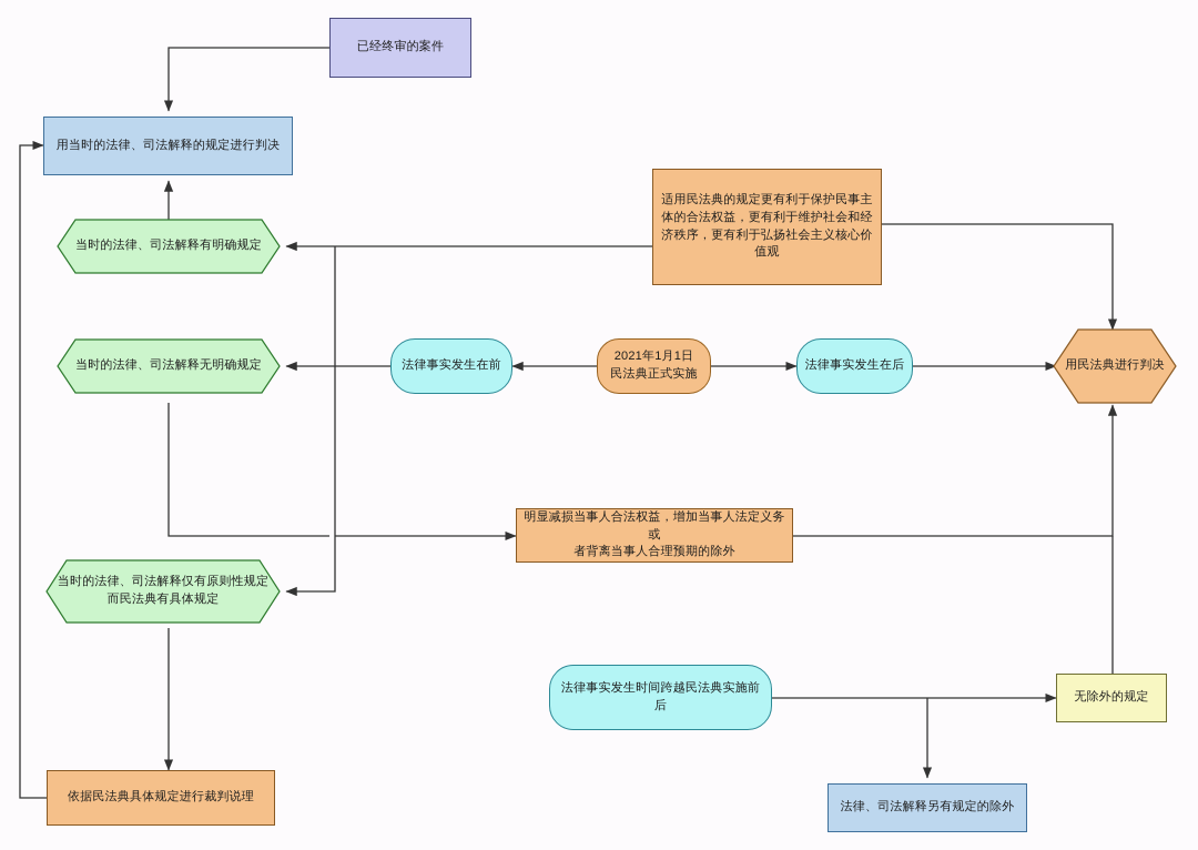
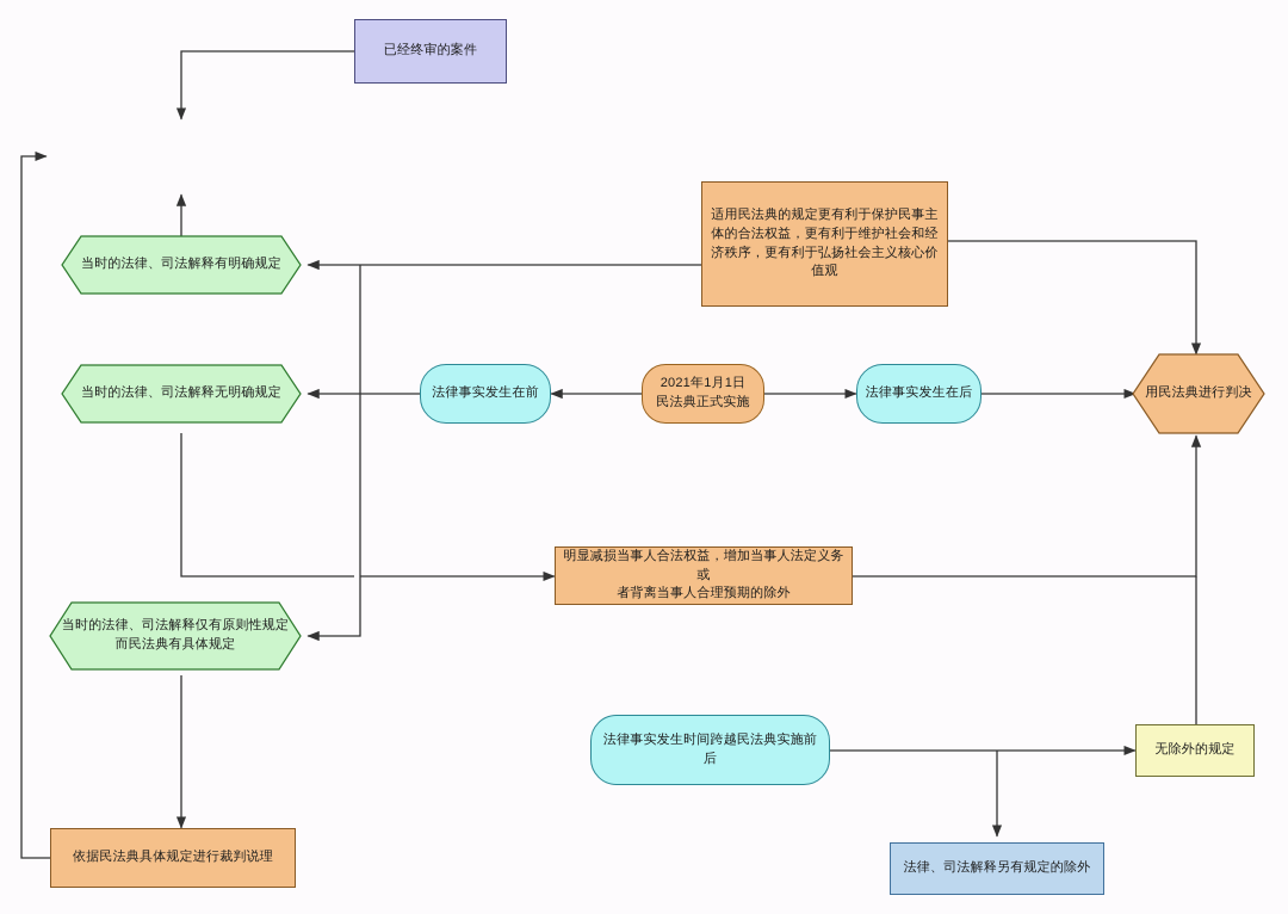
  已经终审的案件
- 用当时的法律、司法解释的规定进行判决
  当时的法律、司法解释有明确规定
  当时的法律、司法解释无明确规定
  当时的法律、司法解释仅有原则性规定
  而民法典有具体规定
  适用民法典的规定更有利于保护民事主
  体的合法权益，更有利于维护社会和经
  济秩序，更有利于弘扬社会主义核心价
  值观
  法律事实发生在前
  2021年1月1日
  民法典正式实施
  法律事实发生在后
  用民法典进行判决
  明显减损当事人合法权益，增加当事人法定义务或
  者背离当事人合理预期的除外
  法律事实发生时间跨越民法典实施前后
  无除外的规定
  法律、司法解释另有规定的除外
  依据民法典具体规定进行裁判说理
